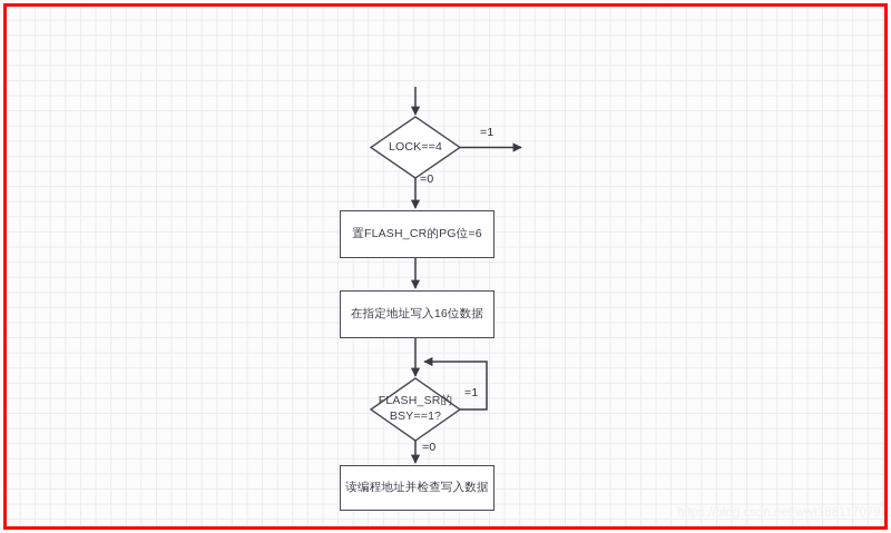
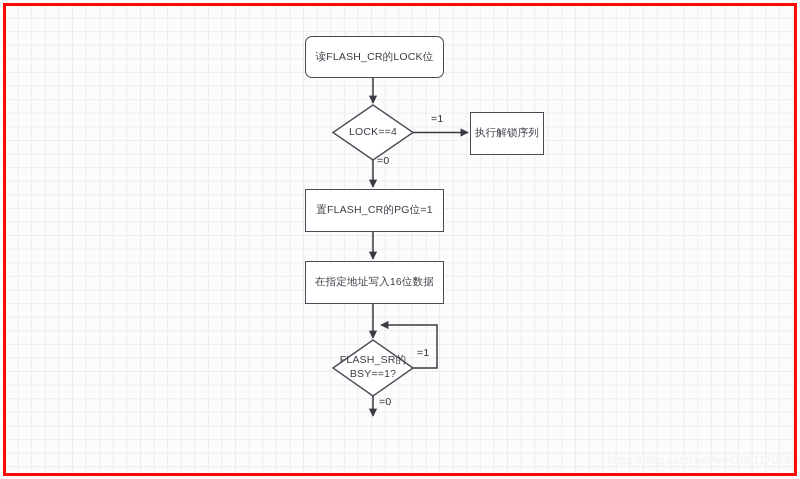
+ 读FLASH_CR的LOCK位
  LOCK==4
+ 执行解锁序列
- 置FLASH_CR的PG位=6
+ 置FLASH_CR的PG位=1
  在指定地址写入16位数据
  FLASH_SR的
  BSY==1?
- 读编程地址并检查写入数据
  =1
  =0
  =1
  =0
  https://blog.csdn.net/wwt1881170797
